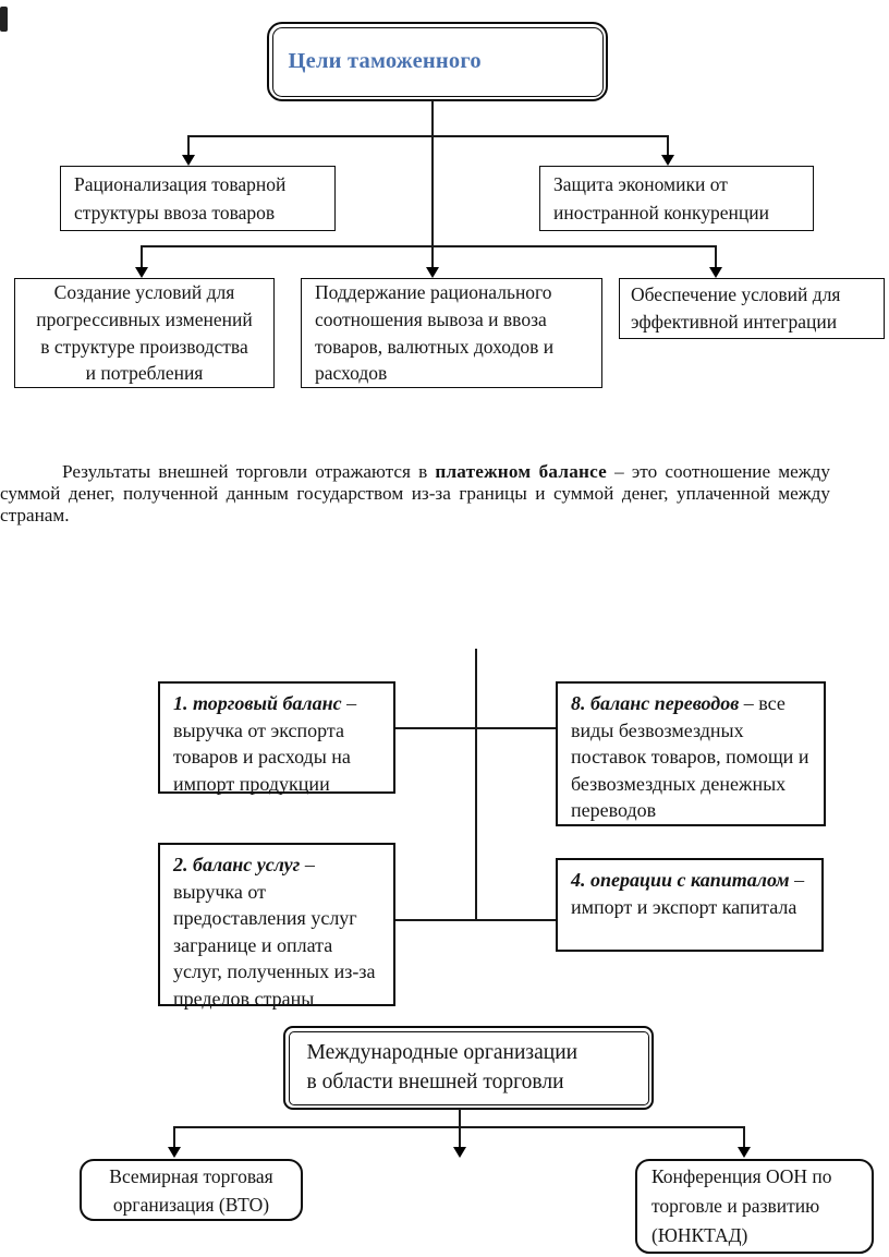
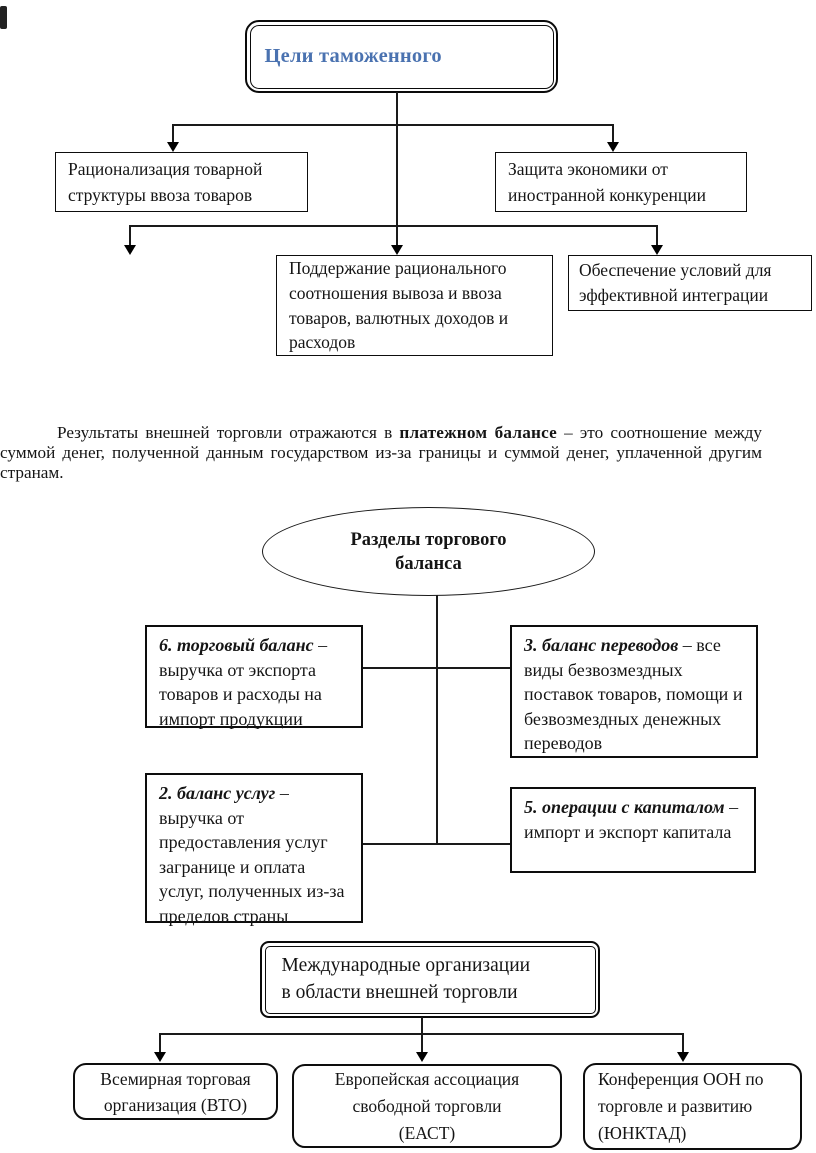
  Цели таможенного
  Рационализация товарной
  структуры ввоза товаров
  Защита экономики от
  иностранной конкуренции
- Создание условий для
- прогрессивных изменений
- в структуре производства
- и потребления
  Поддержание рационального
  соотношения вывоза и ввоза
  товаров, валютных доходов и
  расходов
  Обеспечение условий для
  эффективной интеграции
- Результаты внешней торговли отражаются в платежном балансе – это соотношение между суммой денег, полученной данным государством из-за границы и суммой денег, уплаченной между странам.
+ Результаты внешней торговли отражаются в платежном балансе – это соотношение между суммой денег, полученной данным государством из-за границы и суммой денег, уплаченной другим странам.
+ Разделы торгового
+ баланса
- 1. торговый баланс – выручка от экспорта товаров и расходы на импорт продукции
+ 6. торговый баланс – выручка от экспорта товаров и расходы на импорт продукции
  2. баланс услуг – выручка от предоставления услуг загранице и оплата услуг, полученных из-за пределов страны
- 8. баланс переводов – все виды безвозмездных поставок товаров, помощи и безвозмездных денежных переводов
+ 3. баланс переводов – все виды безвозмездных поставок товаров, помощи и безвозмездных денежных переводов
- 4. операции с капиталом – импорт и экспорт капитала
+ 5. операции с капиталом – импорт и экспорт капитала
  Международные организации
  в области внешней торговли
  Всемирная торговая
  организация (ВТО)
+ Европейская ассоциация
+ свободной торговли
+ (ЕАСТ)
  Конференция ООН по
  торговле и развитию
  (ЮНКТАД)
